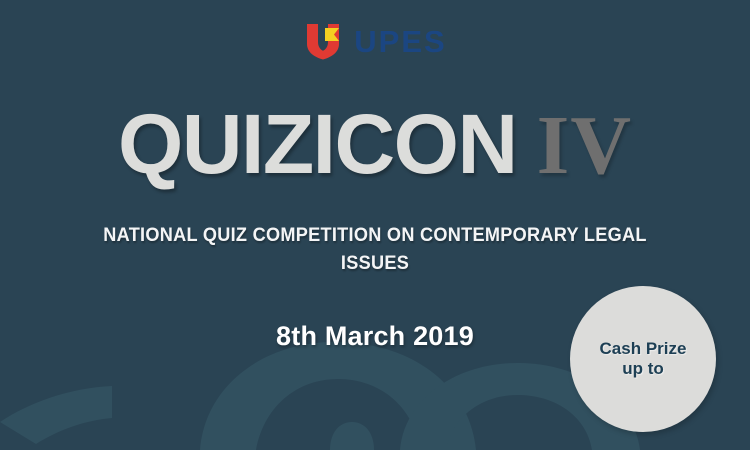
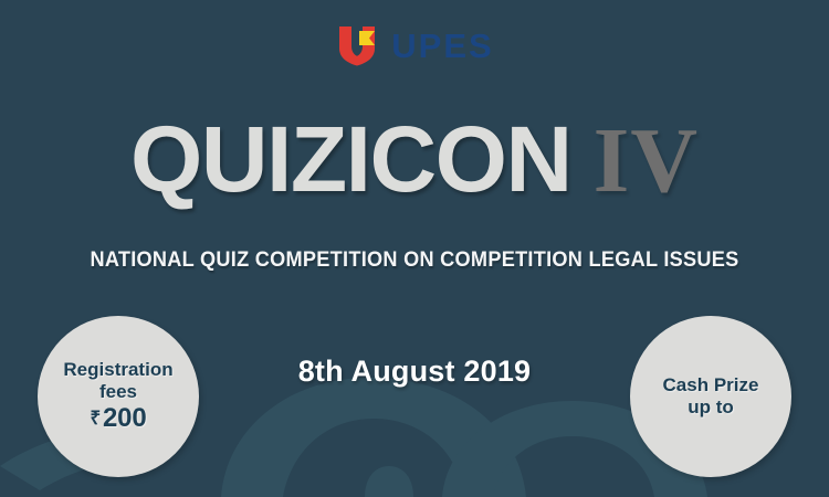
  UPES
  QUIZICON IV
- NATIONAL QUIZ COMPETITION ON CONTEMPORARY LEGAL ISSUES
+ NATIONAL QUIZ COMPETITION ON COMPETITION LEGAL ISSUES
- 8th March 2019
+ 8th August 2019
+ Registration
+ fees
+ ₹200
  Cash Prize
  up to
